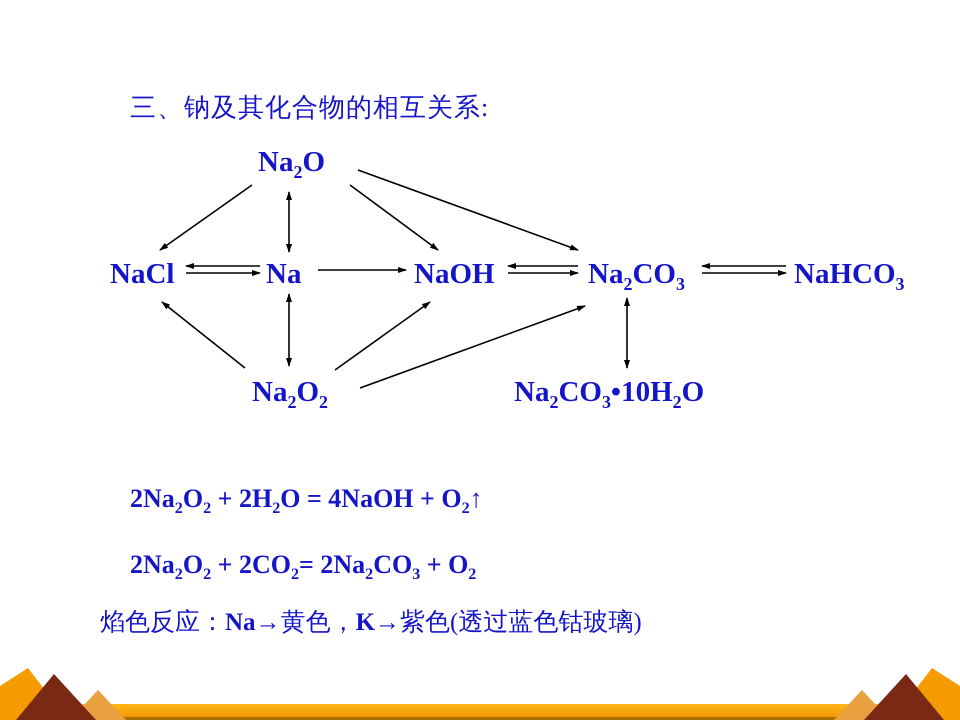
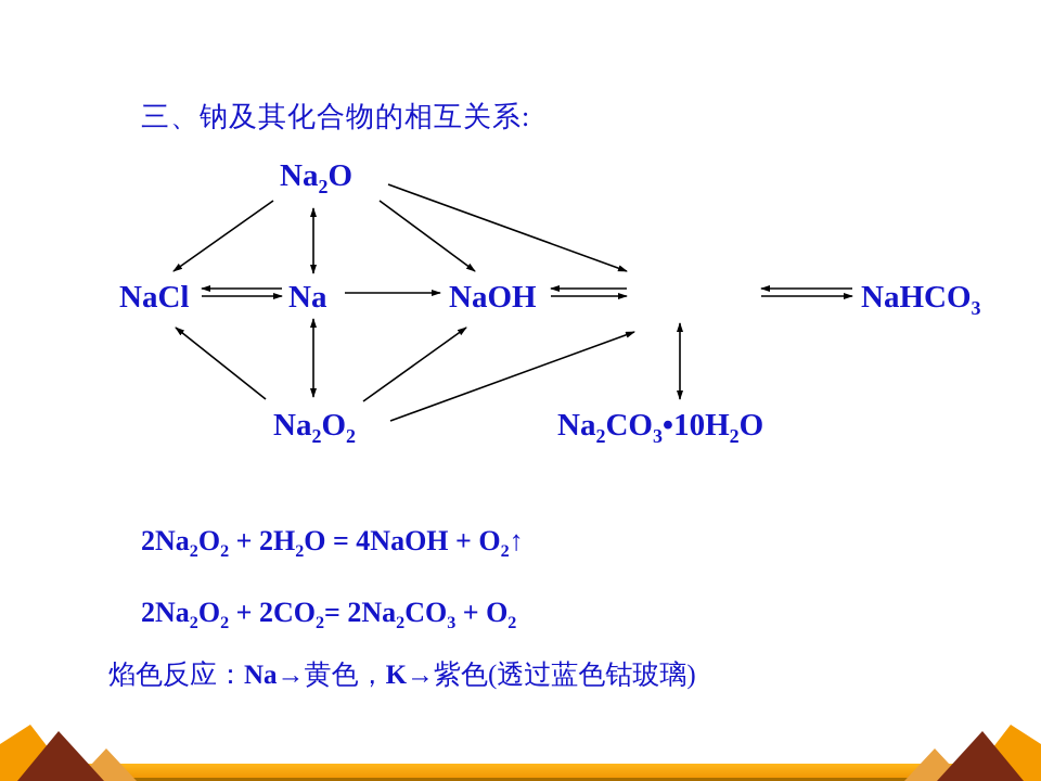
  三、钠及其化合物的相互关系:
  Na2O
  NaCl
  Na
  NaOH
- Na2CO3
  NaHCO3
  Na2O2
  Na2CO3•10H2O
  2Na2O2 + 2H2O = 4NaOH + O2↑
  2Na2O2 + 2CO2= 2Na2CO3 + O2
  焰色反应：Na→黄色，K→紫色(透过蓝色钴玻璃)
